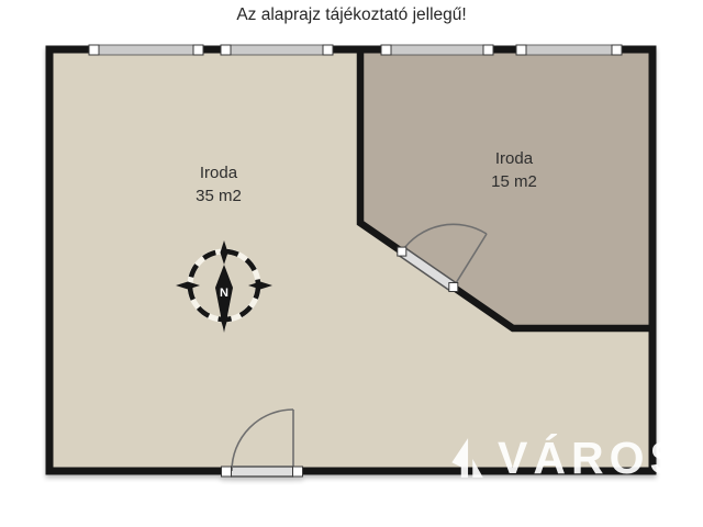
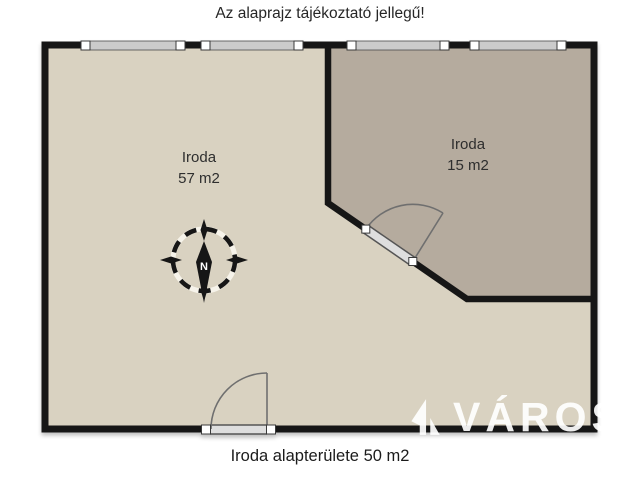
  Az alaprajz tájékoztató jellegű!
  N
  Iroda
- 35 m2
+ 57 m2
  Iroda
  15 m2
  VÁROS
+ Iroda alapterülete 50 m2
